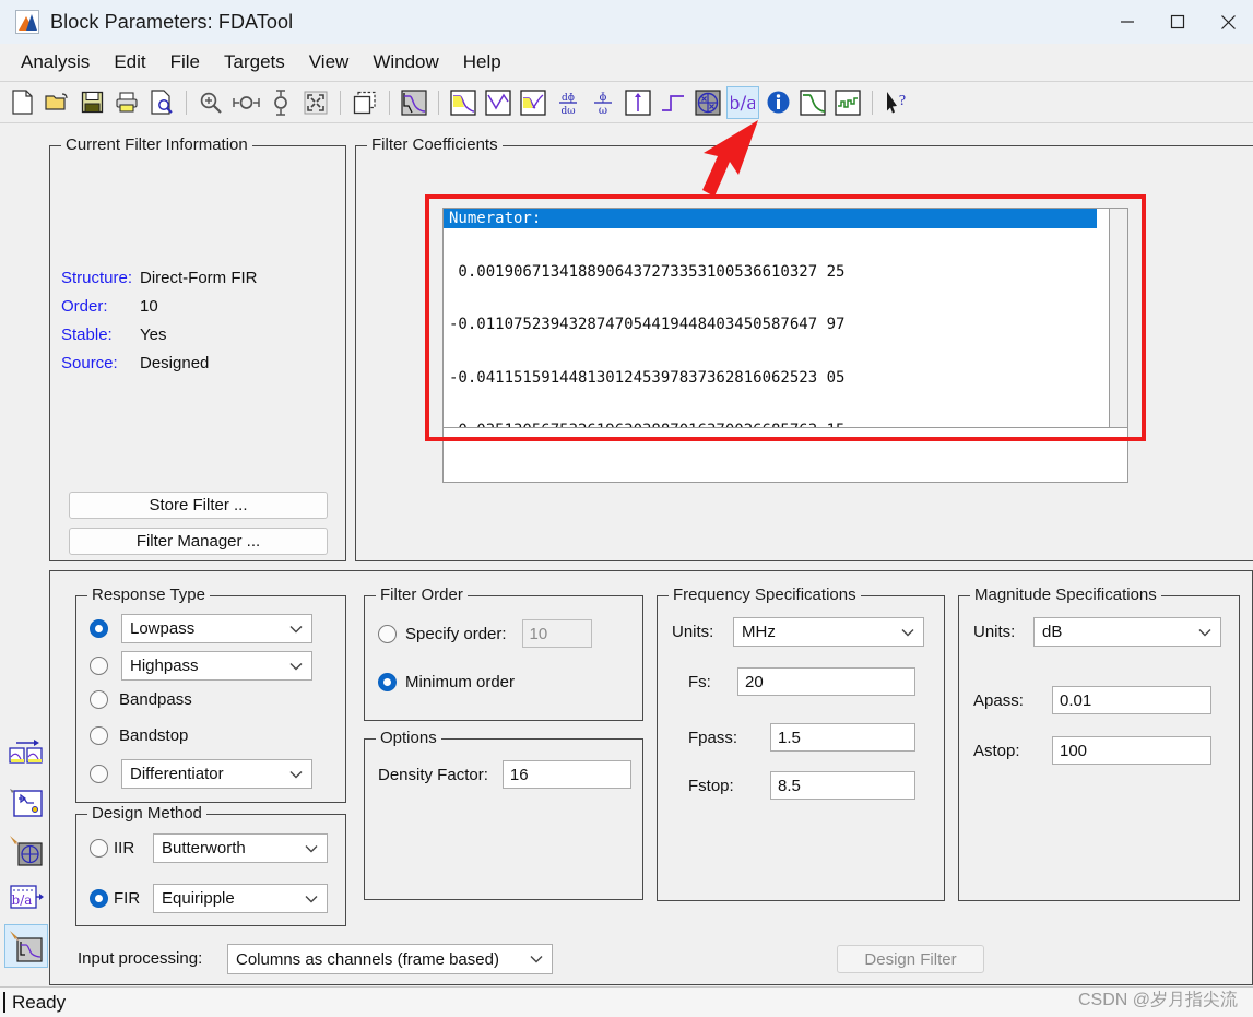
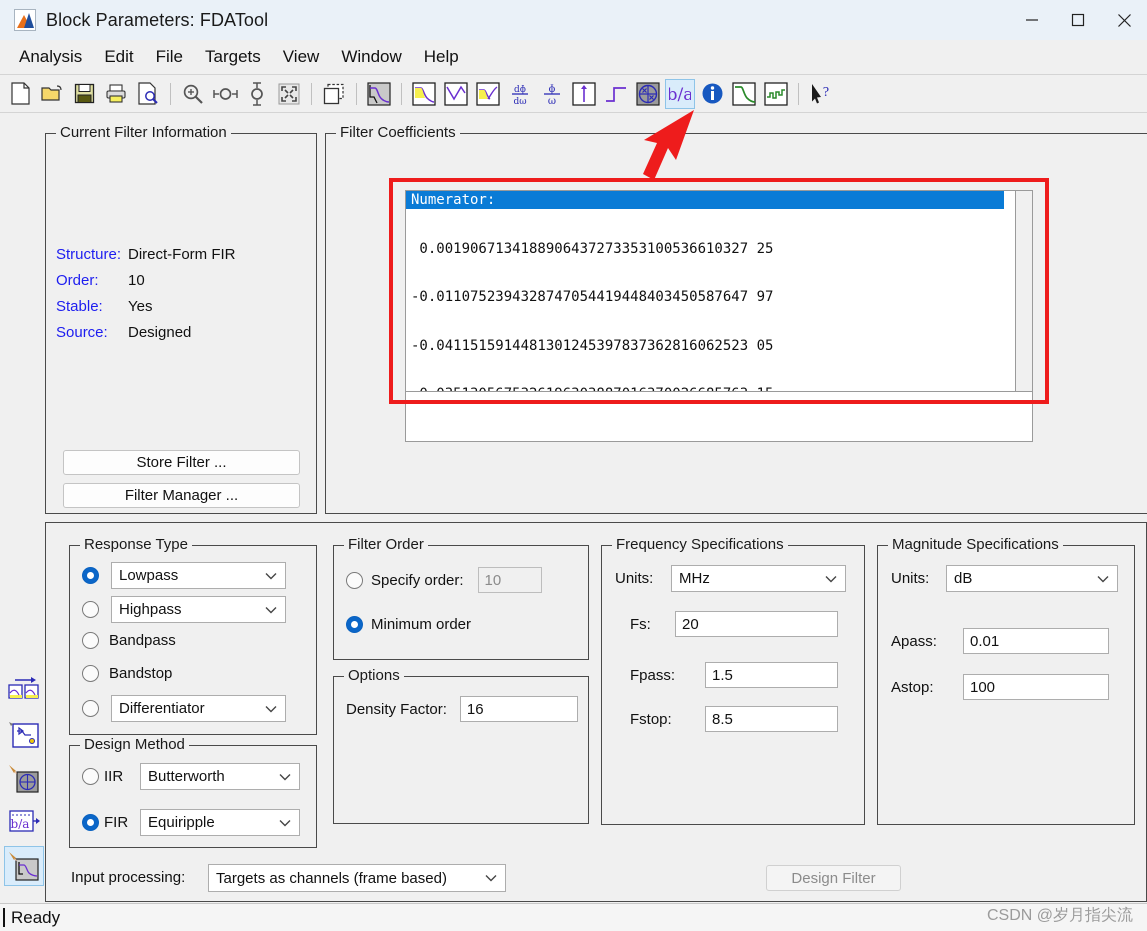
  Block Parameters: FDATool
  Analysis
  Edit
  File
  Targets
  View
  Window
  Help
  dɸ
  dω
  ɸ
  ω
  ?
  b/a
  Current Filter Information
  Structure:
  Direct-Form FIR
  Order:
  10
  Stable:
  Yes
  Source:
  Designed
  Store Filter ...
  Filter Manager ...
  Filter Coefficients
  Numerator:
  0.0019067134188906437273353100536610327 25
  -0.0110752394328747054419448403450587647 97
  -0.0411515914481301245397837362816062523 05
  Response Type
  Lowpass
  Highpass
  Bandpass
  Bandstop
  Differentiator
  Design Method
  IIR
  Butterworth
  FIR
  Equiripple
  Filter Order
  Specify order:
  10
  Minimum order
  Options
  Density Factor:
  16
  Frequency Specifications
  Units:
  MHz
  Fs:
  20
  Fpass:
  1.5
  Fstop:
  8.5
  Magnitude Specifications
  Units:
  dB
  Apass:
  0.01
  Astop:
  100
  Input processing:
- Columns as channels (frame based)
+ Targets as channels (frame based)
  Design Filter
  Ready
  CSDN @岁月指尖流
